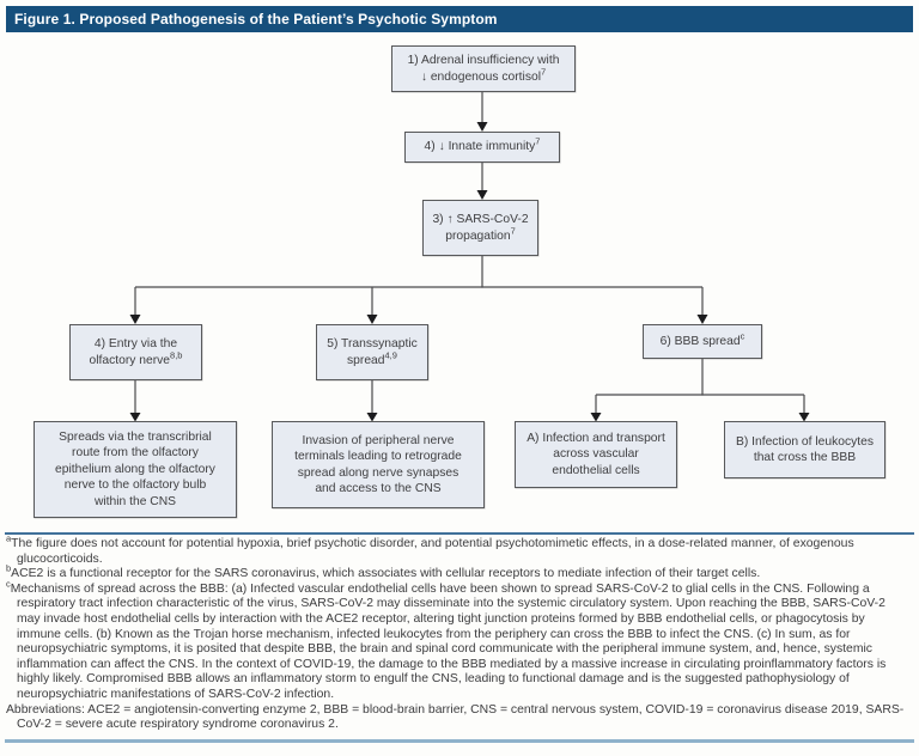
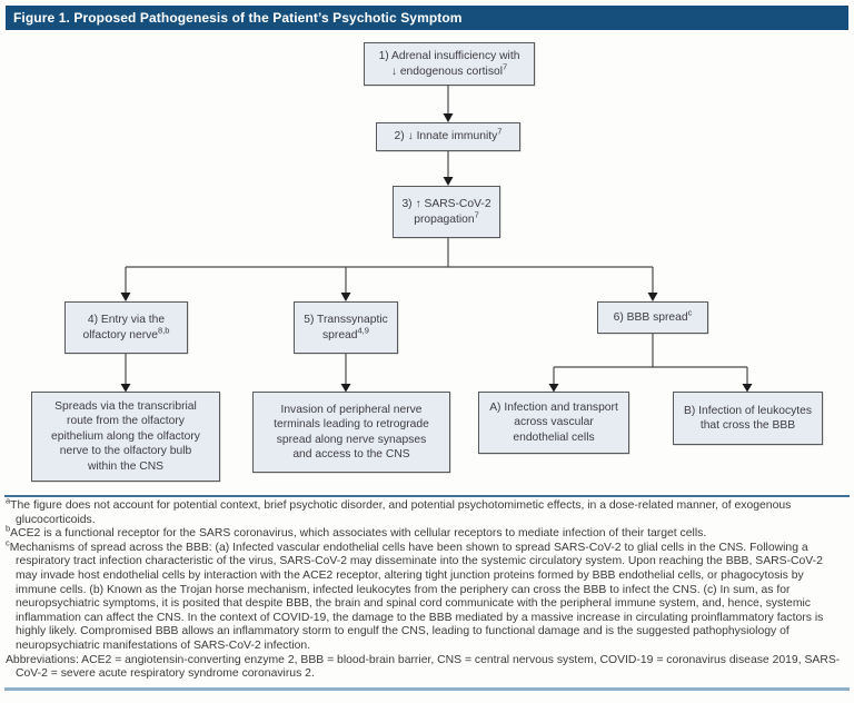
  Figure 1. Proposed Pathogenesis of the Patient’s Psychotic Symptom
  1) Adrenal insufficiency with
  ↓ endogenous cortisol7
- 4) ↓ Innate immunity7
+ 2) ↓ Innate immunity7
  3) ↑ SARS-CoV-2
  propagation7
  4) Entry via the
  olfactory nerve8,b
  5) Transsynaptic
  spread4,9
  6) BBB spreadc
  Spreads via the transcribrial
  route from the olfactory
  epithelium along the olfactory
  nerve to the olfactory bulb
  within the CNS
  Invasion of peripheral nerve
  terminals leading to retrograde
  spread along nerve synapses
  and access to the CNS
  A) Infection and transport
  across vascular
  endothelial cells
  B) Infection of leukocytes
  that cross the BBB
- aThe figure does not account for potential hypoxia, brief psychotic disorder, and potential psychotomimetic effects, in a dose-related manner, of exogenous glucocorticoids.
+ aThe figure does not account for potential context, brief psychotic disorder, and potential psychotomimetic effects, in a dose-related manner, of exogenous glucocorticoids.
  bACE2 is a functional receptor for the SARS coronavirus, which associates with cellular receptors to mediate infection of their target cells.
  cMechanisms of spread across the BBB: (a) Infected vascular endothelial cells have been shown to spread SARS-CoV-2 to glial cells in the CNS. Following a respiratory tract infection characteristic of the virus, SARS-CoV-2 may disseminate into the systemic circulatory system. Upon reaching the BBB, SARS-CoV-2 may invade host endothelial cells by interaction with the ACE2 receptor, altering tight junction proteins formed by BBB endothelial cells, or phagocytosis by immune cells. (b) Known as the Trojan horse mechanism, infected leukocytes from the periphery can cross the BBB to infect the CNS. (c) In sum, as for neuropsychiatric symptoms, it is posited that despite BBB, the brain and spinal cord communicate with the peripheral immune system, and, hence, systemic inflammation can affect the CNS. In the context of COVID-19, the damage to the BBB mediated by a massive increase in circulating proinflammatory factors is highly likely. Compromised BBB allows an inflammatory storm to engulf the CNS, leading to functional damage and is the suggested pathophysiology of neuropsychiatric manifestations of SARS-CoV-2 infection.
  Abbreviations: ACE2 = angiotensin-converting enzyme 2, BBB = blood-brain barrier, CNS = central nervous system, COVID-19 = coronavirus disease 2019, SARS-CoV-2 = severe acute respiratory syndrome coronavirus 2.
